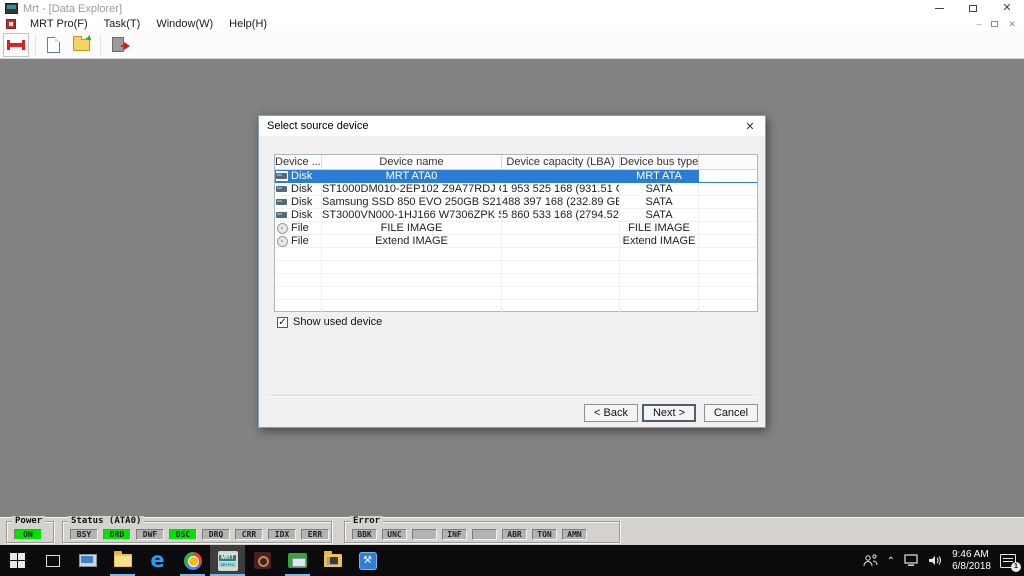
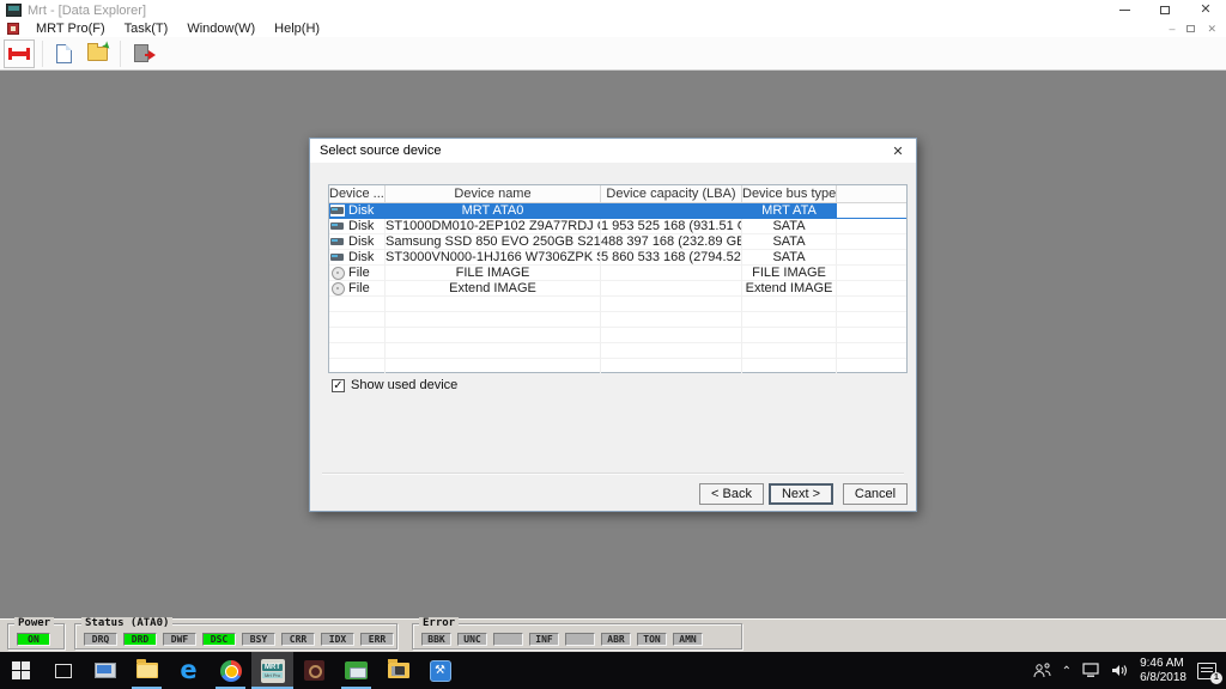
  Mrt - [Data Explorer]
  ✕
  MRT Pro(F)
  Task(T)
  Window(W)
  Help(H)
  –
  ✕
  Select source device
  ✕
  Device ...
  Device name
  Device capacity (LBA)
  Device bus type
  Disk
  MRT ATA0
  MRT ATA
  Disk
  ST1000DM010-2EP102 Z9A77RDJ
  1 953 525 168 (931.51
  SATA
  Disk
  Samsung SSD 850 EVO 250GB S21
  488 397 168 (232.89 GB
  SATA
  Disk
  ST3000VN000-1HJ166 W7306ZPK S
  5 860 533 168 (2794.52
  SATA
  File
  FILE IMAGE
  FILE IMAGE
  File
  Extend IMAGE
  Extend IMAGE
  ✓
  Show used device
  < Back
  Next >
  Cancel
  Power
  ON
  Status (ATA0)
- BSY
+ DRQ
  DRD
  DWF
  DSC
- DRQ
+ BSY
  CRR
  IDX
  ERR
  Error
  BBK
  UNC
  INF
  ABR
  TON
  AMN
  e
  ⚒
  ⌃
  9:46 AM
  6/8/2018
